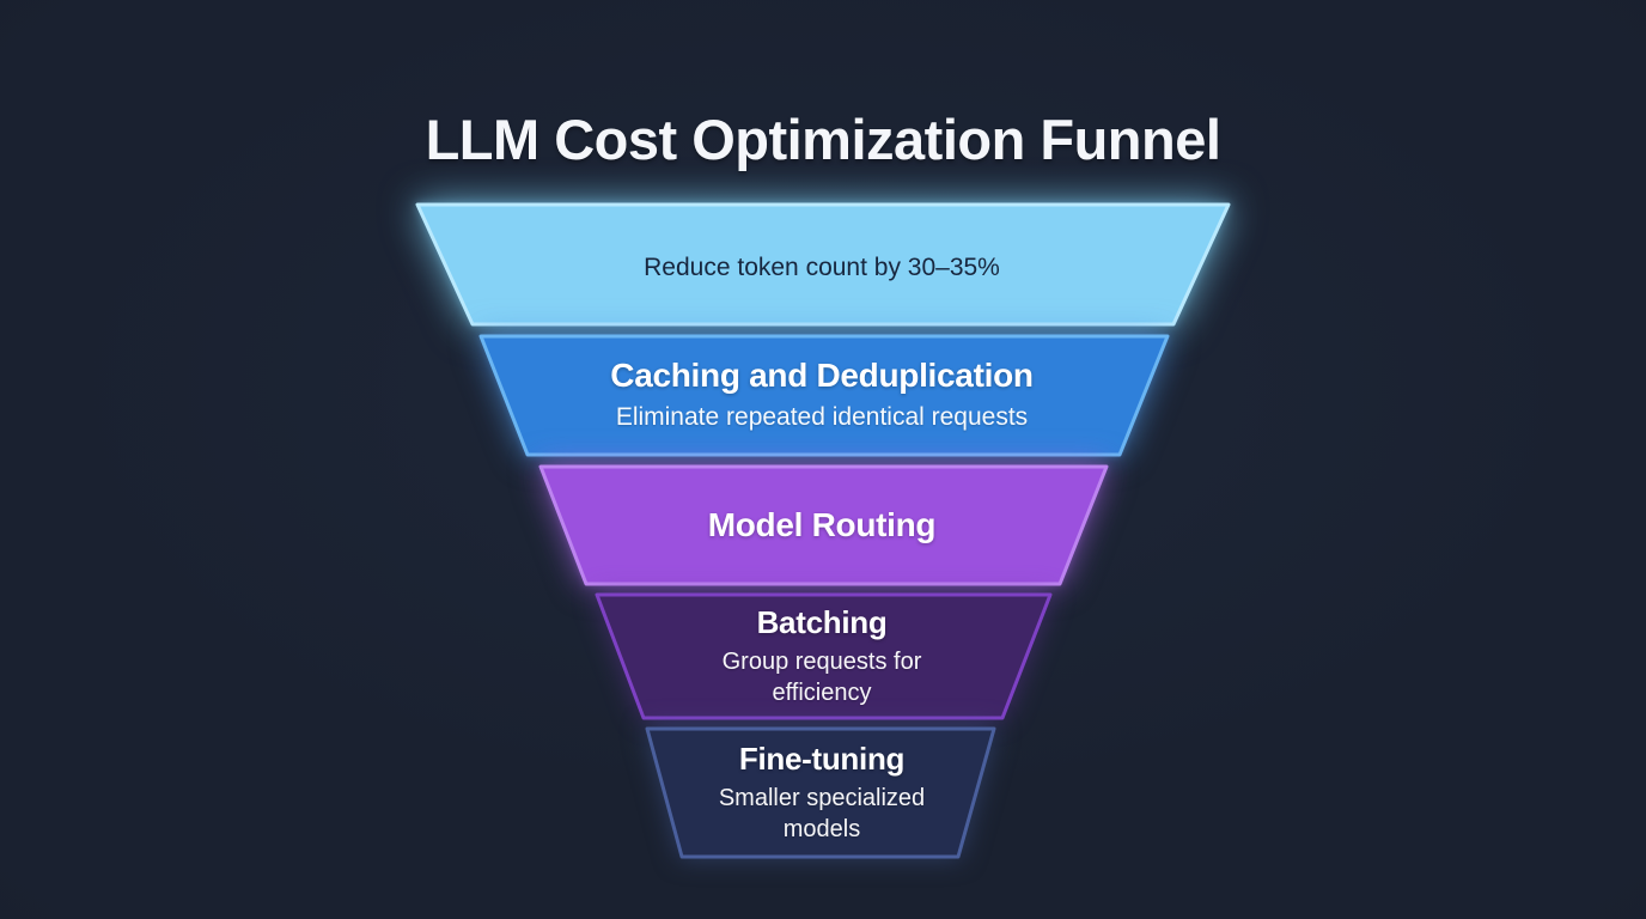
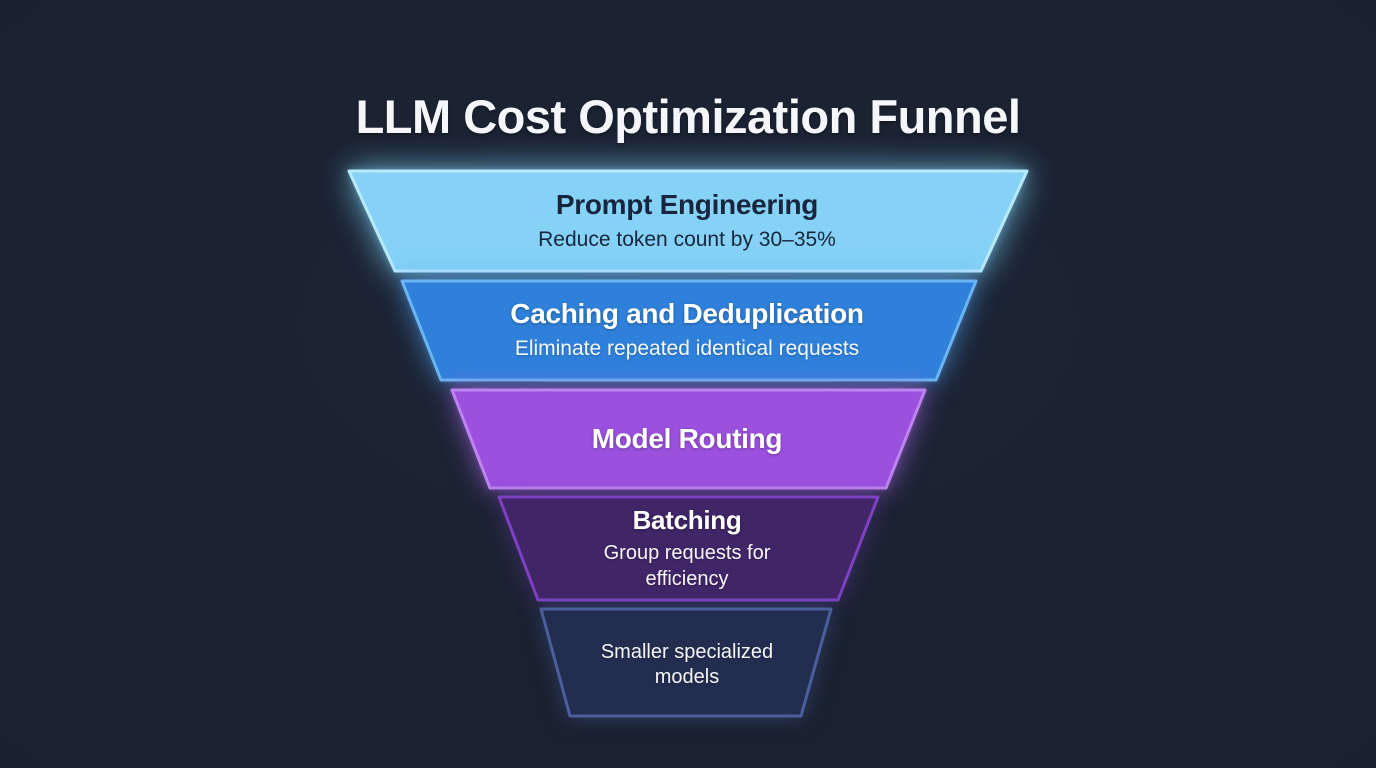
  LLM Cost Optimization Funnel
+ Prompt Engineering
  Reduce token count by 30–35%
  Caching and Deduplication
  Eliminate repeated identical requests
  Model Routing
  Batching
  Group requests for efficiency
- Fine-tuning
  Smaller specialized models
